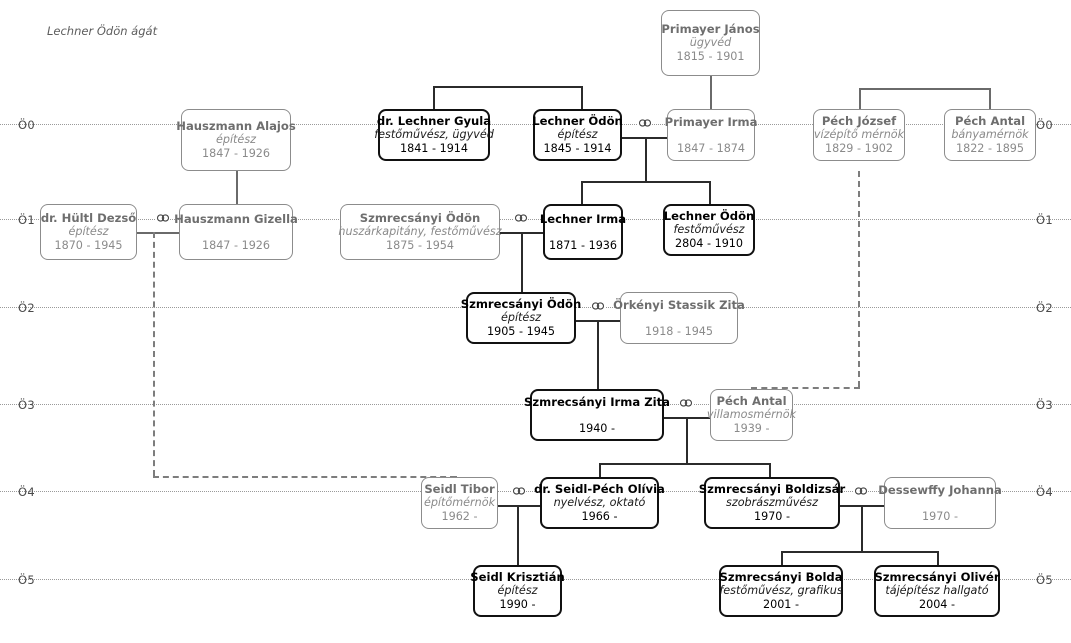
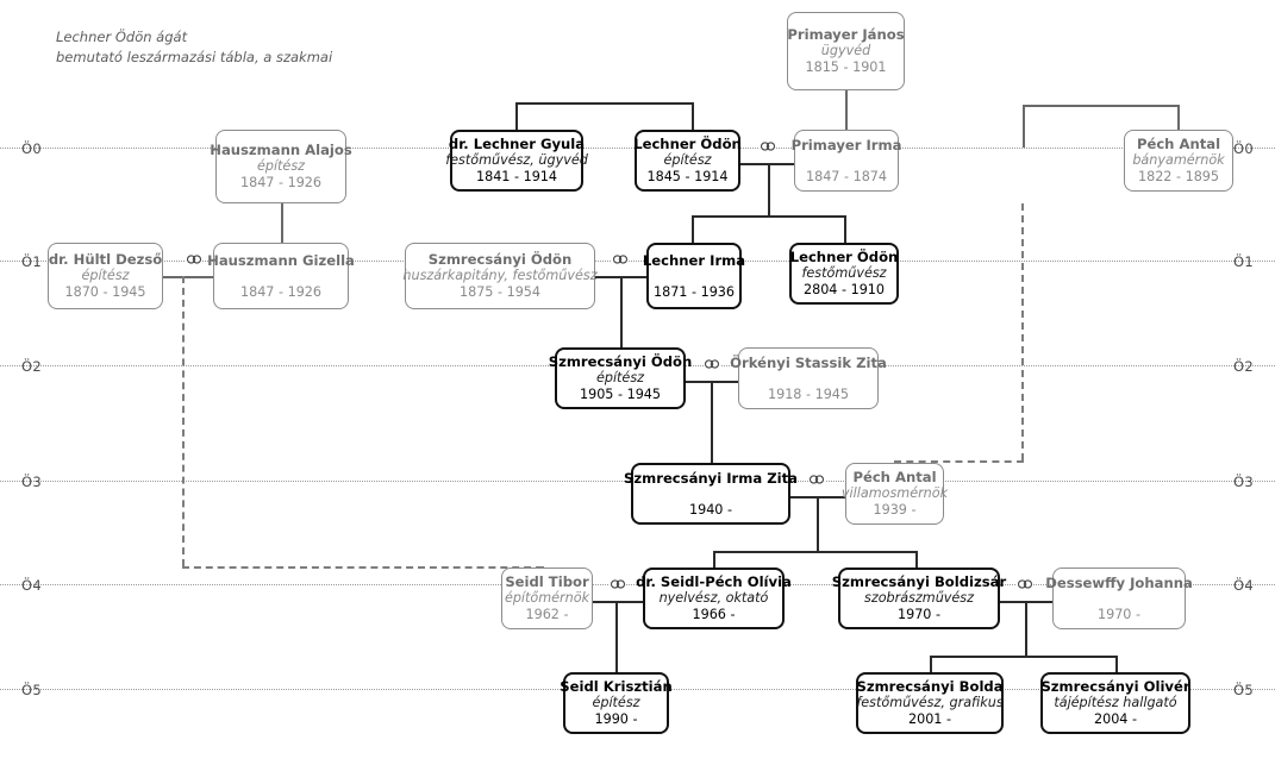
  Lechner Ödön ágát
+ bemutató leszármazási tábla, a szakmai
  Ö0
  Ö0
  Ö1
  Ö1
  Ö2
  Ö2
  Ö3
  Ö3
  Ö4
  Ö4
  Ö5
  Ö5
  Primayer János
  ügyvéd
  1815 - 1901
  Hauszmann Alajos
  építész
  1847 - 1926
  dr. Lechner Gyula
  festőművész, ügyvéd
  1841 - 1914
  Lechner Ödön
  építész
  1845 - 1914
  Primayer Irma
  1847 - 1874
- Péch József
- vízépítő mérnök
- 1829 - 1902
  Péch Antal
  bányamérnök
  1822 - 1895
  dr. Hültl Dezső
  építész
  1870 - 1945
  Hauszmann Gizella
  1847 - 1926
  Szmrecsányi Ödön
  huszárkapitány, festőművész
  1875 - 1954
  Lechner Irma
  1871 - 1936
  Lechner Ödön
  festőművész
  2804 - 1910
  Szmrecsányi Ödön
  építész
  1905 - 1945
  Örkényi Stassik Zita
  1918 - 1945
  Szmrecsányi Irma Zita
  1940 -
  Péch Antal
  villamosmérnök
  1939 -
  Seidl Tibor
  építőmérnök
  1962 -
  dr. Seidl-Péch Olívia
  nyelvész, oktató
  1966 -
  Szmrecsányi Boldizsár
  szobrászművész
  1970 -
  Dessewffy Johanna
  1970 -
  Seidl Krisztián
  építész
  1990 -
  Szmrecsányi Bolda
  festőművész, grafikus
  2001 -
  Szmrecsányi Olivér
  tájépítész hallgató
  2004 -
